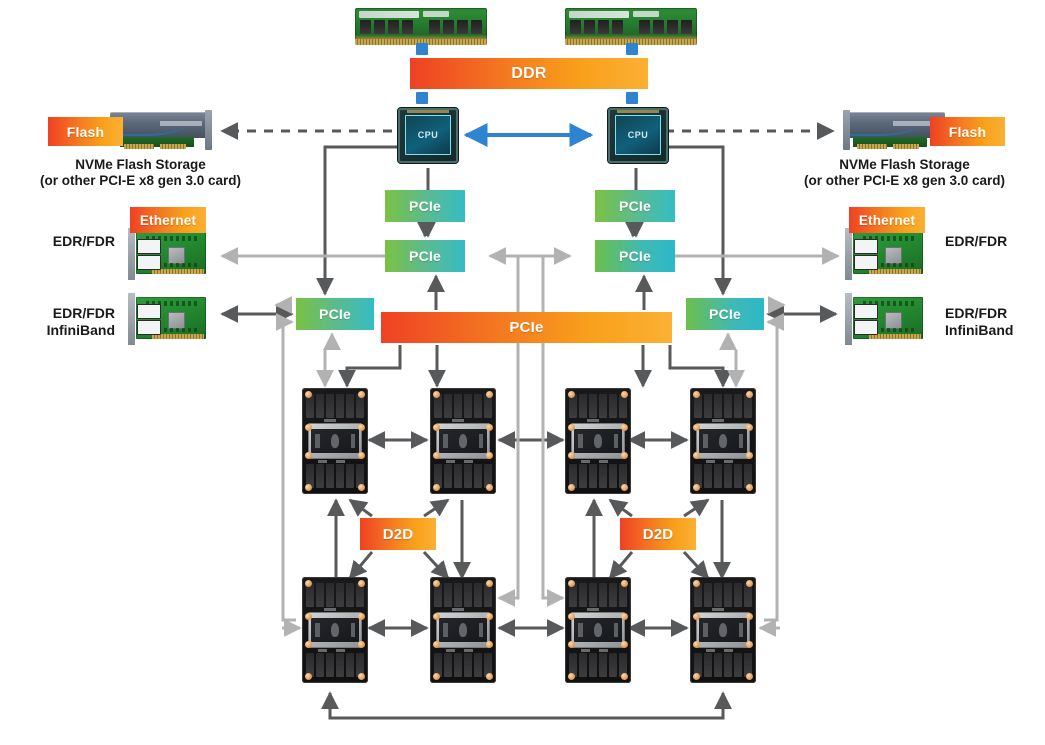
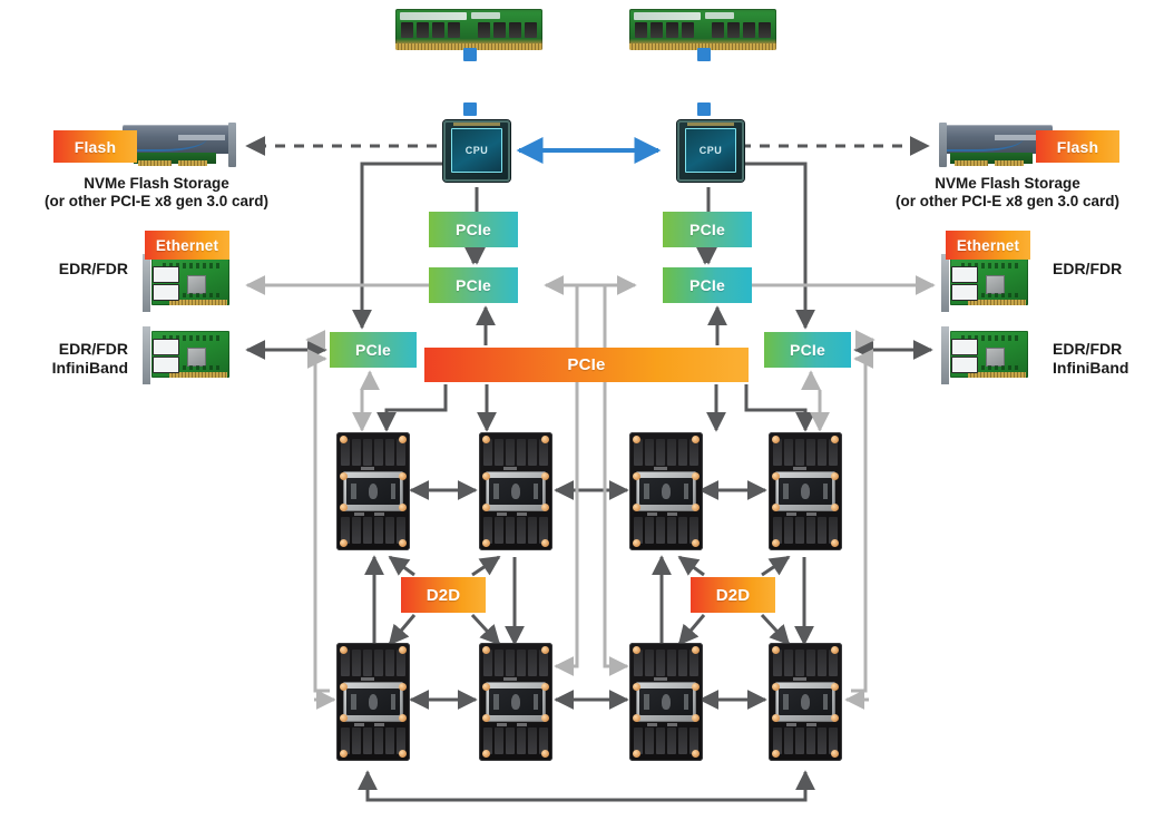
- DDR
  CPU
  CPU
  Flash
  NVMe Flash Storage
  (or other PCI-E x8 gen 3.0 card)
  Flash
  NVMe Flash Storage
  (or other PCI-E x8 gen 3.0 card)
  Ethernet
  EDR/FDR
  EDR/FDR
  InfiniBand
  Ethernet
  EDR/FDR
  EDR/FDR
  InfiniBand
  PCIe
  PCIe
  PCIe
  PCIe
  PCIe
  PCIe
  PCIe
  D2D
  D2D
